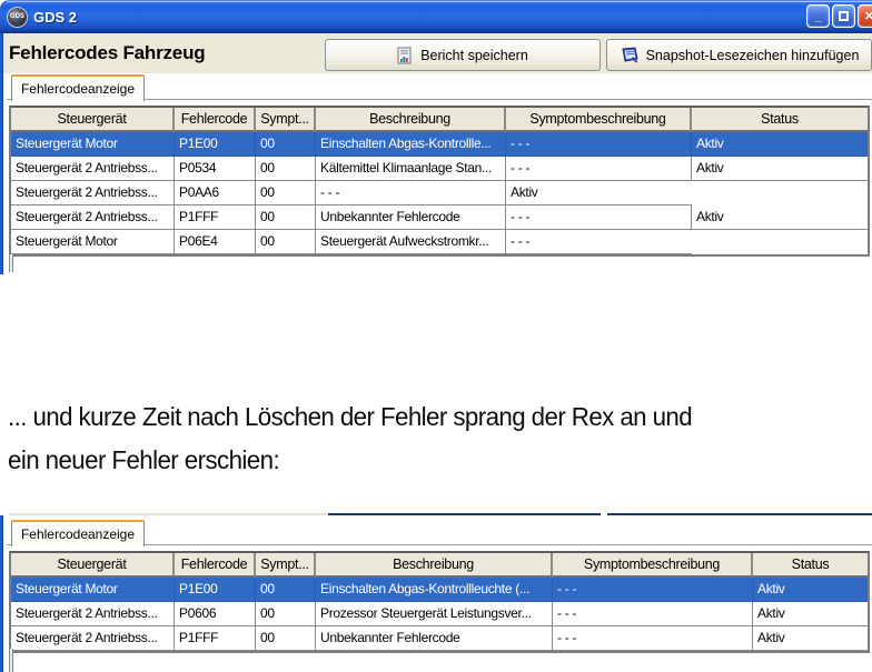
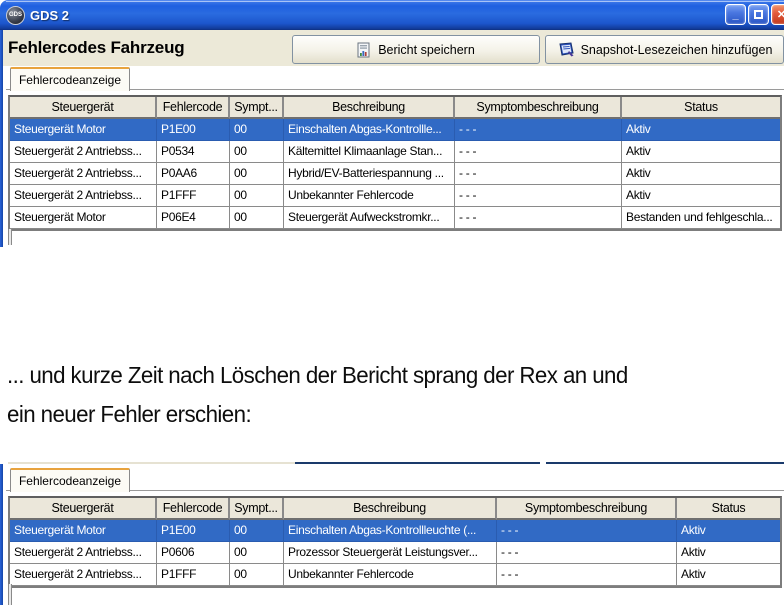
  GDS 2
  _
  ✕
  Fehlercodes Fahrzeug
  Bericht speichern
  Snapshot-Lesezeichen hinzufügen
  Fehlercodeanzeige
  Steuergerät
  Fehlercode
  Sympt...
  Beschreibung
  Symptombeschreibung
  Status
  Steuergerät Motor
  P1E00
  00
  Einschalten Abgas-Kontrollle...
  - - -
  Aktiv
  Steuergerät 2 Antriebss...
  P0534
  00
  Kältemittel Klimaanlage Stan...
  - - -
  Aktiv
  Steuergerät 2 Antriebss...
  P0AA6
  00
+ Hybrid/EV-Batteriespannung ...
  - - -
  Aktiv
  Steuergerät 2 Antriebss...
  P1FFF
  00
  Unbekannter Fehlercode
  - - -
  Aktiv
  Steuergerät Motor
  P06E4
  00
  Steuergerät Aufweckstromkr...
  - - -
+ Bestanden und fehlgeschla...
- ... und kurze Zeit nach Löschen der Fehler sprang der Rex an und
+ ... und kurze Zeit nach Löschen der Bericht sprang der Rex an und
  ein neuer Fehler erschien:
  Fehlercodeanzeige
  Steuergerät
  Fehlercode
  Sympt...
  Beschreibung
  Symptombeschreibung
  Status
  Steuergerät Motor
  P1E00
  00
  Einschalten Abgas-Kontrollleuchte (...
  - - -
  Aktiv
  Steuergerät 2 Antriebss...
  P0606
  00
  Prozessor Steuergerät Leistungsver...
  - - -
  Aktiv
  Steuergerät 2 Antriebss...
  P1FFF
  00
  Unbekannter Fehlercode
  - - -
  Aktiv
